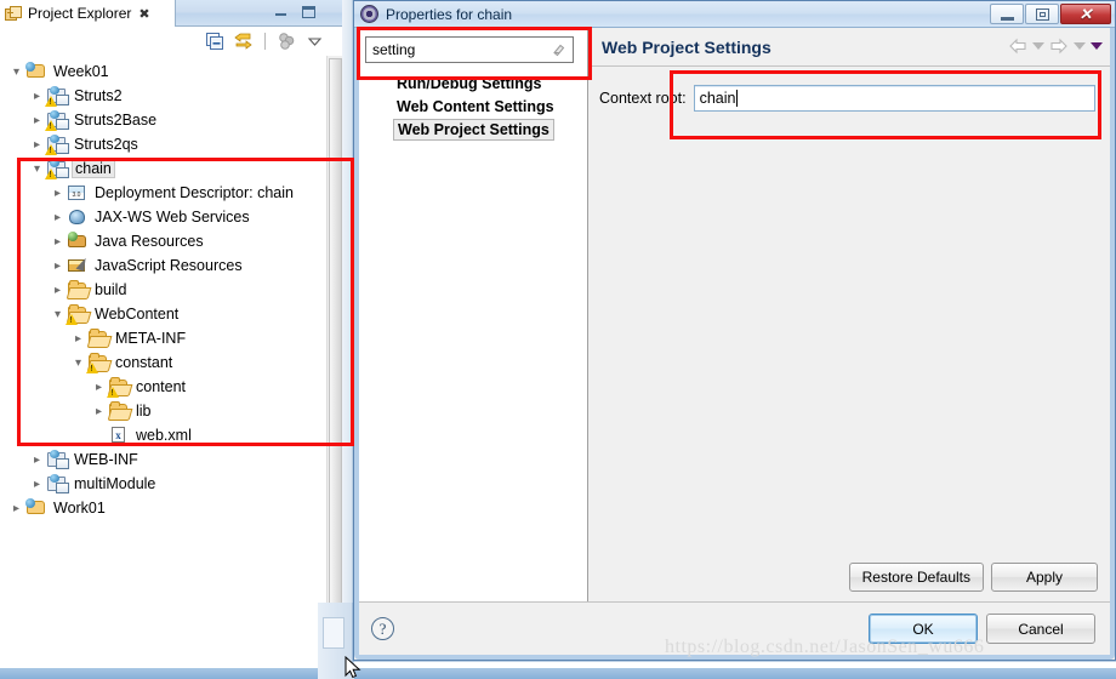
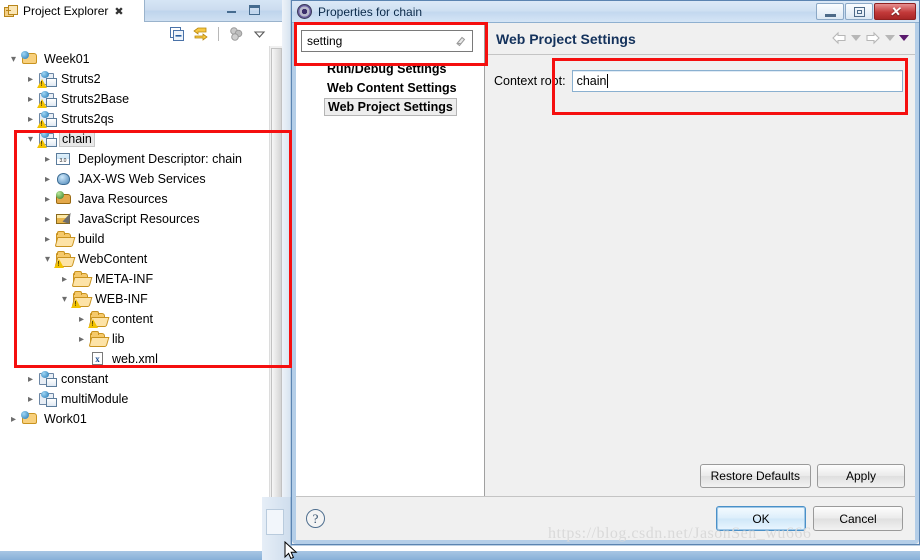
  Project Explorer
  ✖
  Week01
  Struts2
  Struts2Base
  Struts2qs
  chain
  Deployment Descriptor: chain
  JAX-WS Web Services
  Java Resources
  JavaScript Resources
  build
  WebContent
  META-INF
- constant
+ WEB-INF
  content
  lib
  web.xml
- WEB-INF
+ constant
  multiModule
  Work01
  Properties for chain
  ✕
  setting
  Run/Debug Settings
  Web Content Settings
  Web Project Settings
  Web Project Settings
  Context root:
  chain
  Restore Defaults
  Apply
  ?
  OK
  Cancel
  https://blog.csdn.net/JasonSen_wu666
